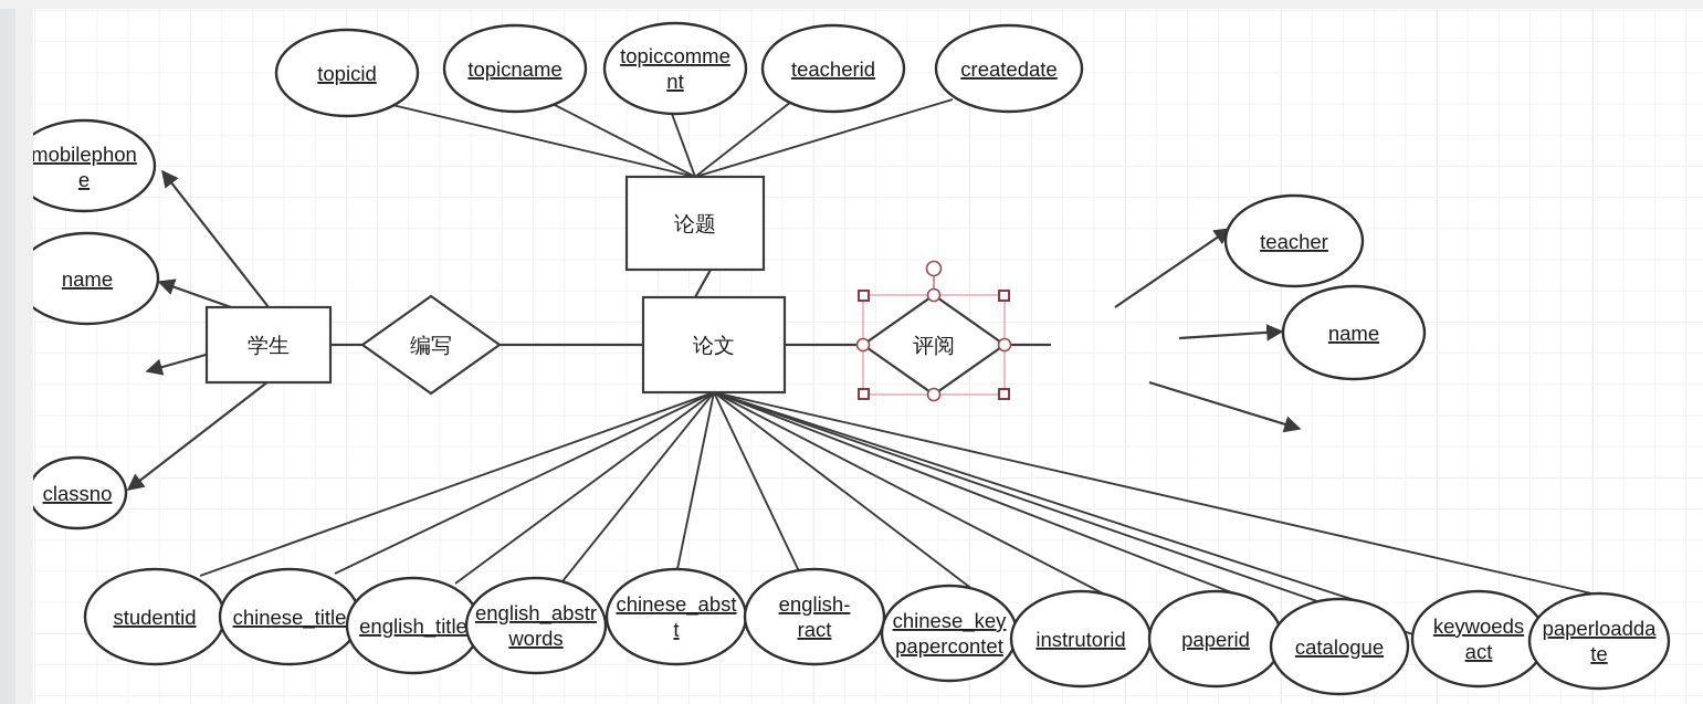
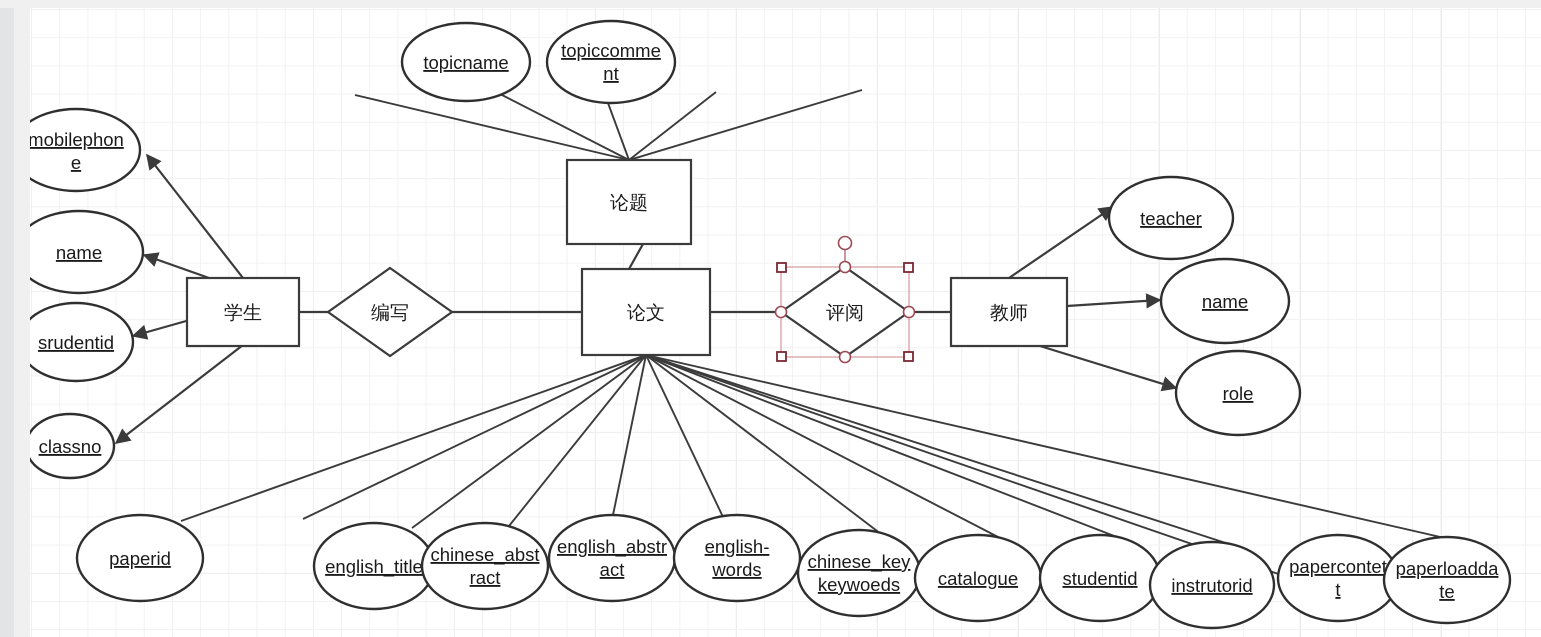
- topicid
  topicname
  topiccomme
  nt
- teacherid
- createdate
  mobilephon
  e
  name
+ srudentid
  classno
  teacher
  name
+ role
- studentid
+ paperid
- chinese_title
  english_title
- english_abstr
+ chinese_abst
- words
+ ract
- chinese_abst
+ english_abstr
- t
+ act
  english-
- ract
+ words
  chinese_key
- papercontet
+ keywoeds
- instrutorid
+ catalogue
- paperid
+ studentid
- catalogue
+ instrutorid
- keywoeds
+ papercontet
- act
+ t
  paperloadda
  te
  学生
  论题
  论文
+ 教师
  编写
  评阅
